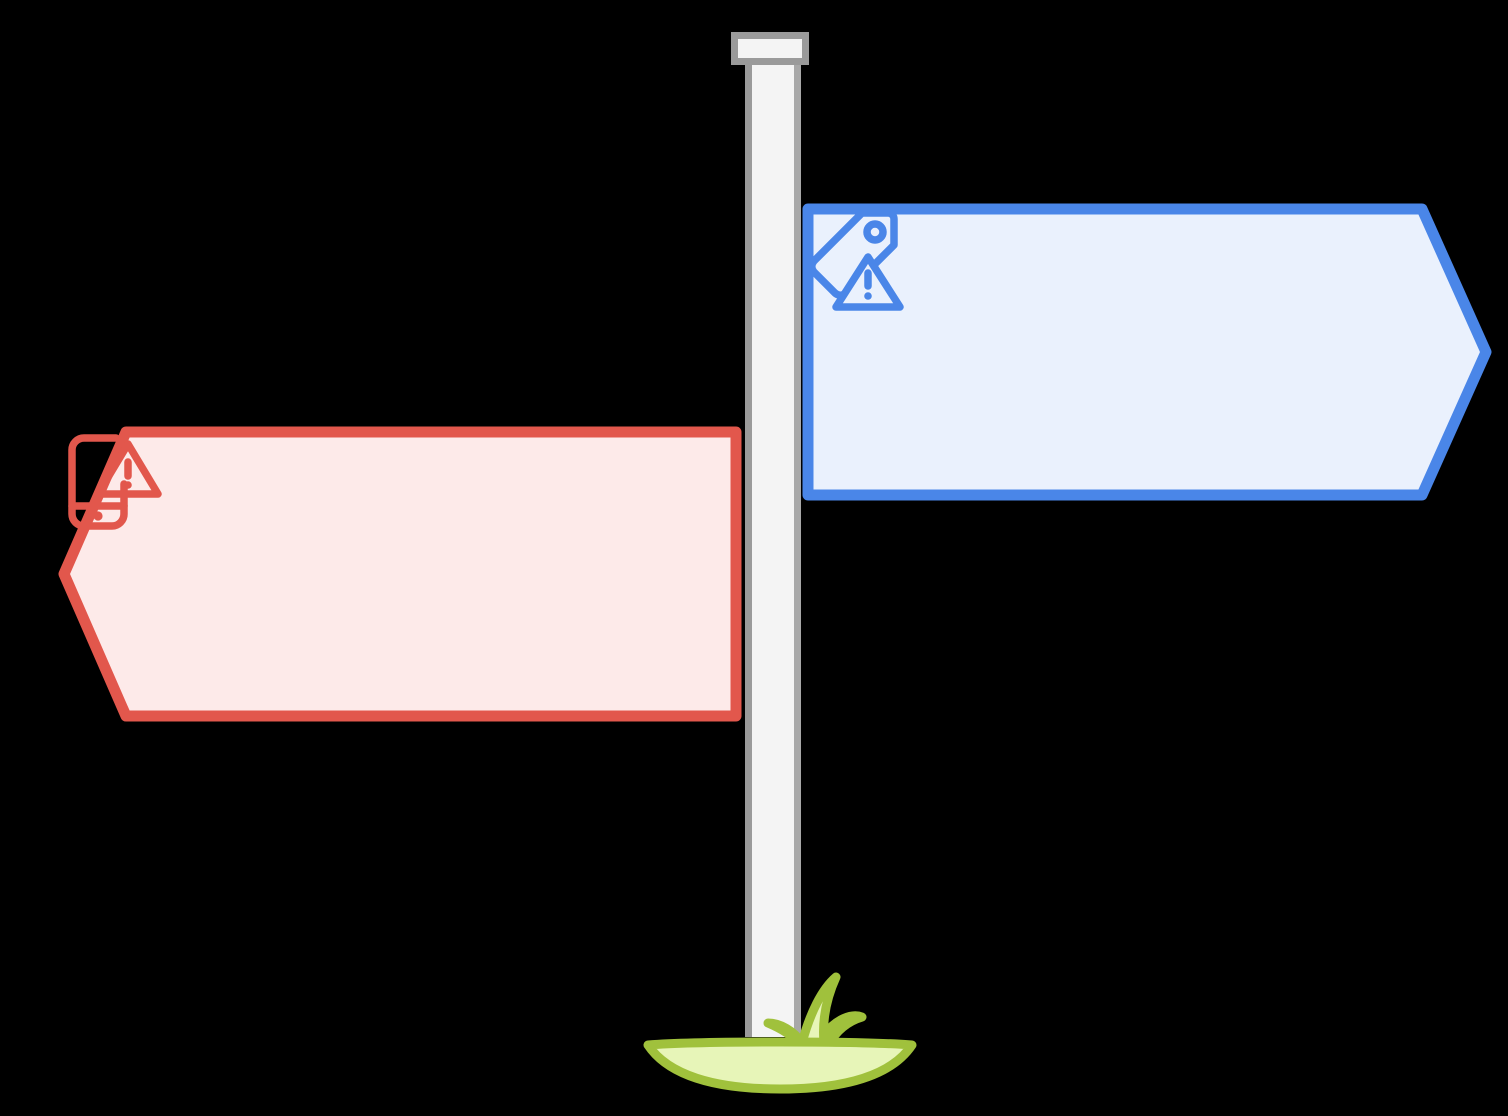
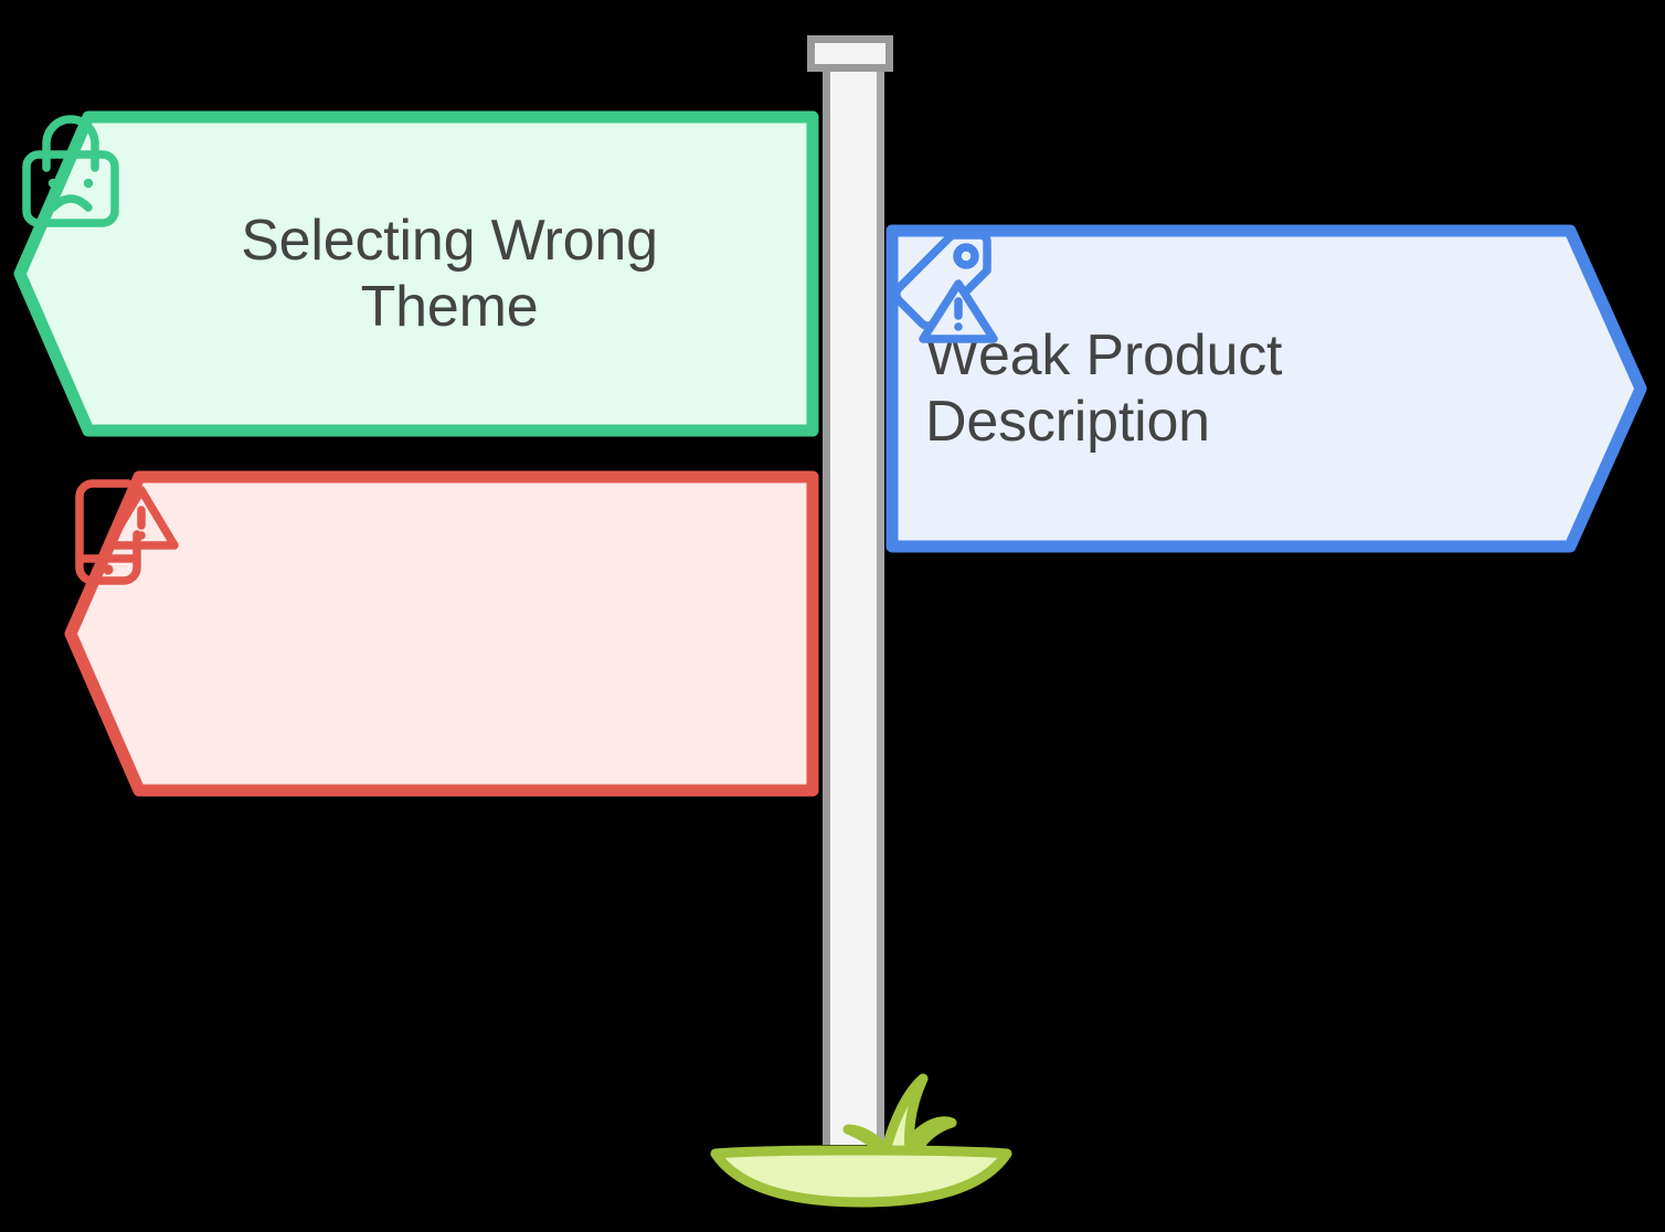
+ Selecting Wrong
+ Theme
+ Weak Product
+ Description
